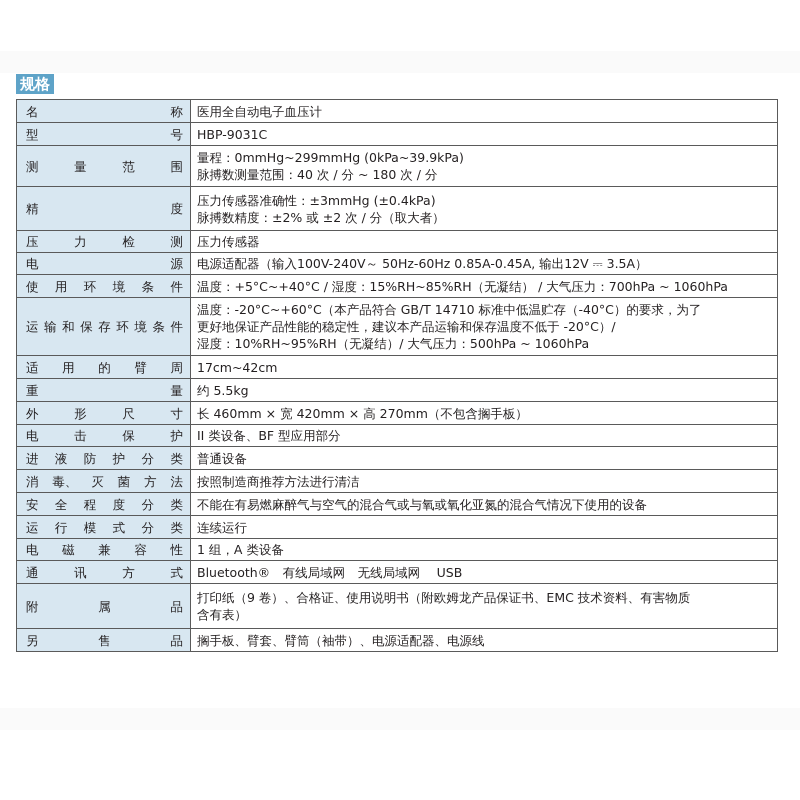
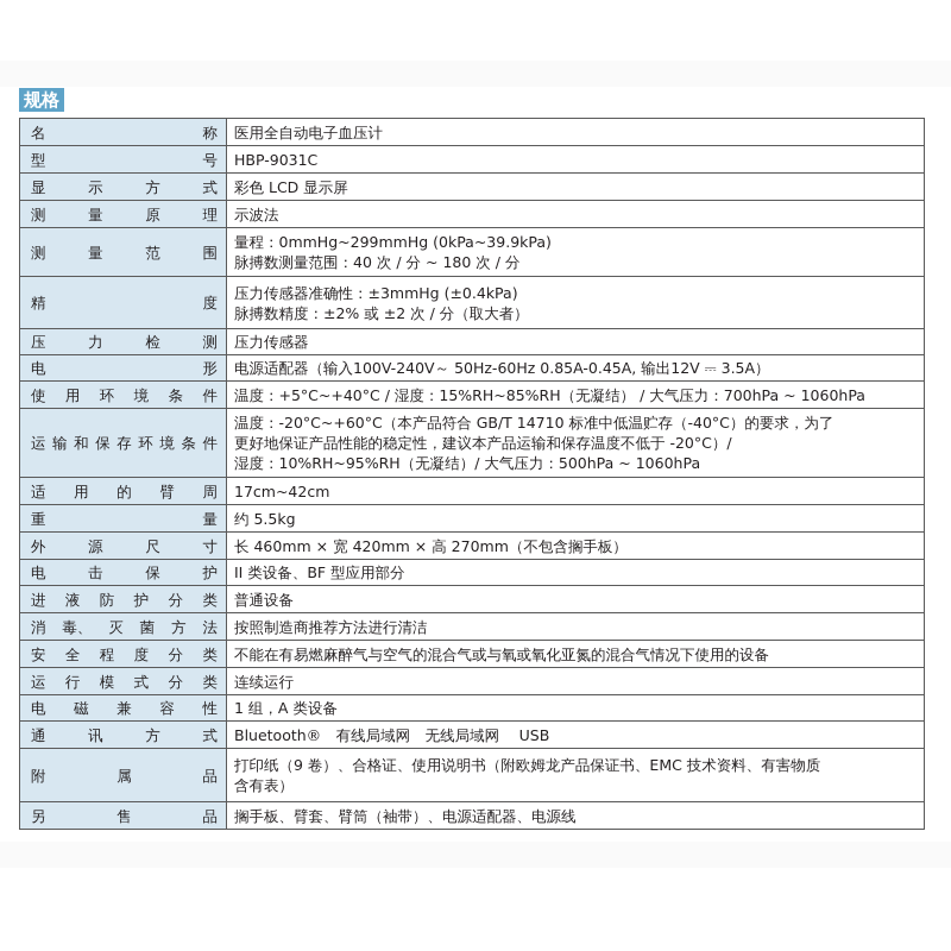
  规格
  名 称	医用全自动电子血压计
  型 号	HBP-9031C
+ 显 示 方 式	彩色 LCD 显示屏
+ 测 量 原 理	示波法
  测 量 范 围	量程：0mmHg~299mmHg (0kPa~39.9kPa)脉搏数测量范围：40 次 / 分 ~ 180 次 / 分
  精 度	压力传感器准确性：±3mmHg (±0.4kPa)脉搏数精度：±2% 或 ±2 次 / 分（取大者）
  压 力 检 测	压力传感器
- 电 源	电源适配器（输入100V-240V～ 50Hz-60Hz 0.85A-0.45A, 输出12V ⎓ 3.5A）
+ 电 形	电源适配器（输入100V-240V～ 50Hz-60Hz 0.85A-0.45A, 输出12V ⎓ 3.5A）
  使 用 环 境 条 件	温度：+5°C~+40°C / 湿度：15%RH~85%RH（无凝结） / 大气压力：700hPa ~ 1060hPa
  运 输 和 保 存 环 境 条 件	温度：-20°C~+60°C（本产品符合 GB/T 14710 标准中低温贮存（-40°C）的要求，为了更好地保证产品性能的稳定性，建议本产品运输和保存温度不低于 -20°C）/湿度：10%RH~95%RH（无凝结）/ 大气压力：500hPa ~ 1060hPa
  适 用 的 臂 周	17cm~42cm
  重 量	约 5.5kg
- 外 形 尺 寸	长 460mm × 宽 420mm × 高 270mm（不包含搁手板）
+ 外 源 尺 寸	长 460mm × 宽 420mm × 高 270mm（不包含搁手板）
  电 击 保 护	II 类设备、BF 型应用部分
  进 液 防 护 分 类	普通设备
  消 毒、 灭 菌 方 法	按照制造商推荐方法进行清洁
  安 全 程 度 分 类	不能在有易燃麻醉气与空气的混合气或与氧或氧化亚氮的混合气情况下使用的设备
  运 行 模 式 分 类	连续运行
  电 磁 兼 容 性	1 组，A 类设备
  通 讯 方 式	Bluetooth® 有线局域网 无线局域网 USB
  附 属 品	打印纸（9 卷）、合格证、使用说明书（附欧姆龙产品保证书、EMC 技术资料、有害物质含有表）
  另 售 品	搁手板、臂套、臂筒（袖带）、电源适配器、电源线
